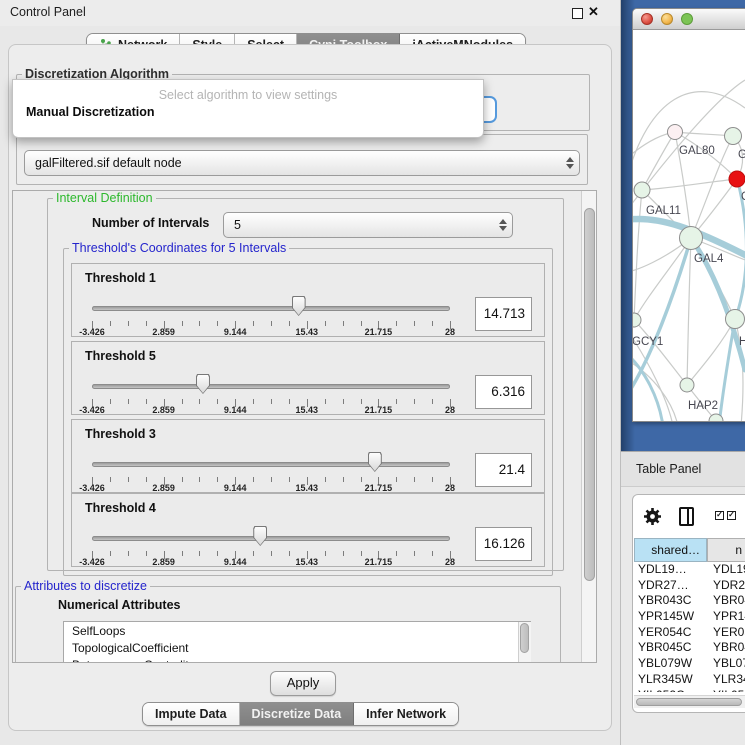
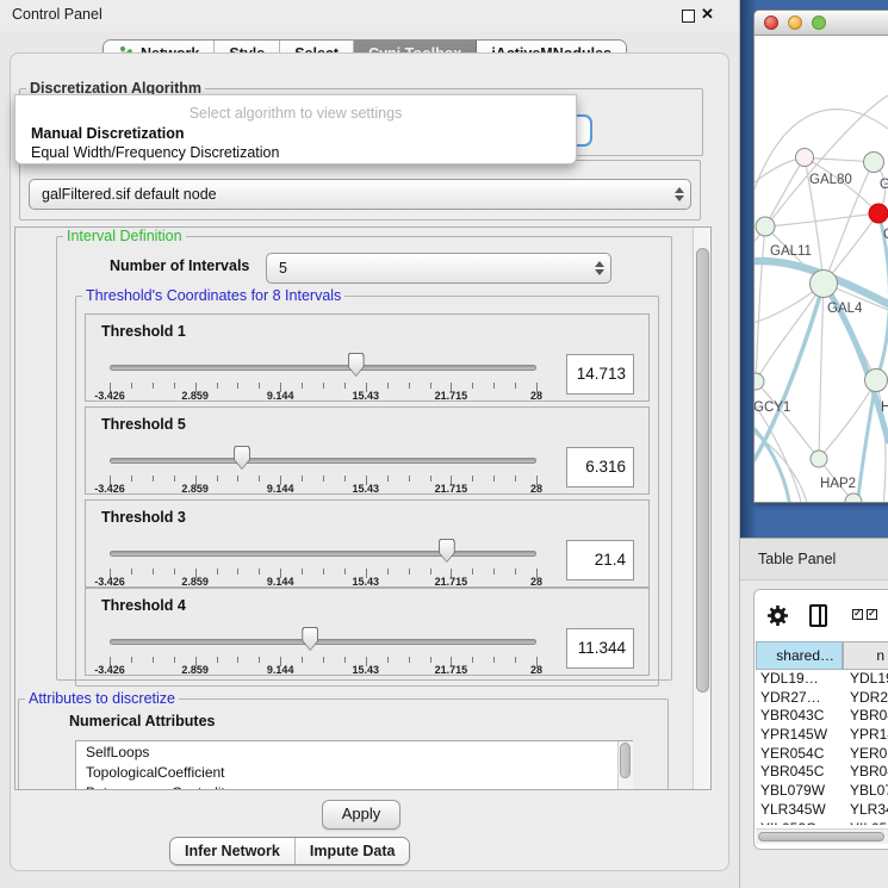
  Control Panel
  ✕
  Discretization Algorithm
  galFiltered.sif default node
  Interval Definition
  Number of Intervals
  5
- Threshold's Coordinates for 5 Intervals
+ Threshold's Coordinates for 8 Intervals
  Threshold 1
  -3.426
  2.859
  9.144
  15.43
  21.715
  28
  14.713
  Threshold 5
  -3.426
  2.859
  9.144
  15.43
  21.715
  28
  6.316
  Threshold 3
  -3.426
  2.859
  9.144
  15.43
  21.715
  28
  21.4
  Threshold 4
  -3.426
  2.859
  9.144
  15.43
  21.715
  28
- 16.126
+ 11.344
  Attributes to discretize
  Numerical Attributes
  SelfLoops
  TopologicalCoefficient
  Apply
- Impute Data
+ Infer Network
- Discretize Data
- Infer Network
+ Impute Data
  Select algorithm to view settings
  Manual Discretization
+ Equal Width/Frequency Discretization
  GAL80
  G
  GAL11
  GAL4
  GCY1
  H
  HAP2
  Table Panel
  ✓
  ✓
  shared…
  n
  YDL19…
  YDL1
  YDR27…
  YDR2
  YBR043C
  YBR0
  YPR145W
  YPR1
  YER054C
  YER0
  YBR045C
  YBR0
  YBL079W
  YBL0
  YLR345W
  YLR3
